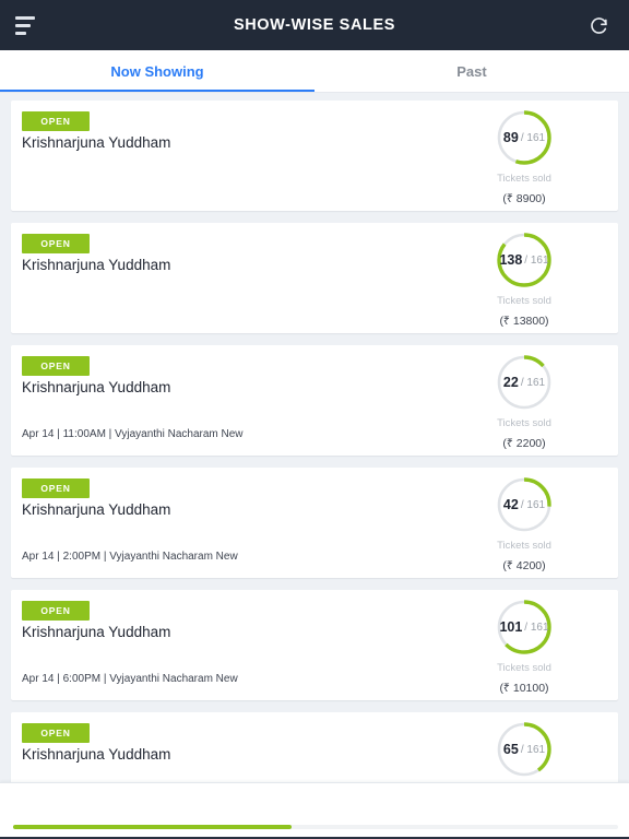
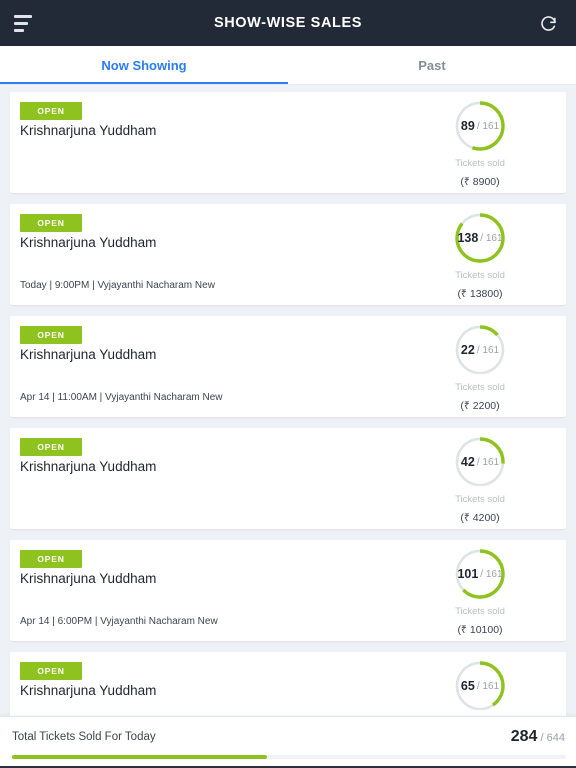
  SHOW-WISE SALES
  Now Showing
  Past
  OPEN
  Krishnarjuna Yuddham
  89
  / 161
  Tickets sold
  (₹ 8900)
  OPEN
  Krishnarjuna Yuddham
+ Today | 9:00PM | Vyjayanthi Nacharam New
  138
  / 161
  Tickets sold
  (₹ 13800)
  OPEN
  Krishnarjuna Yuddham
  Apr 14 | 11:00AM | Vyjayanthi Nacharam New
  22
  / 161
  Tickets sold
  (₹ 2200)
  OPEN
  Krishnarjuna Yuddham
- Apr 14 | 2:00PM | Vyjayanthi Nacharam New
  42
  / 161
  Tickets sold
  (₹ 4200)
  OPEN
  Krishnarjuna Yuddham
  Apr 14 | 6:00PM | Vyjayanthi Nacharam New
  101
  / 161
  Tickets sold
  (₹ 10100)
  OPEN
  Krishnarjuna Yuddham
  65
  / 161
+ Total Tickets Sold For Today
+ 284 / 644
